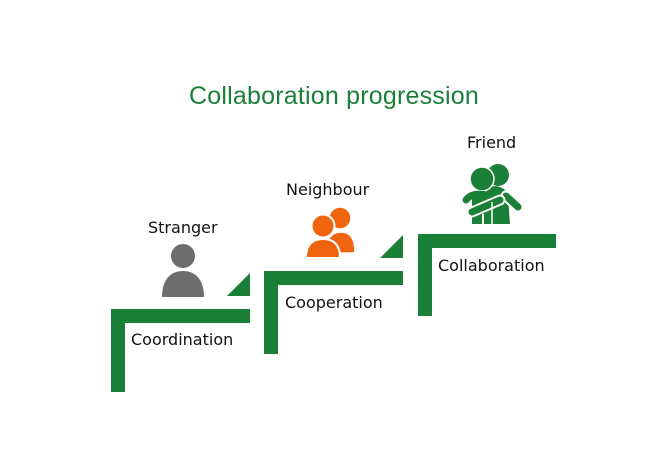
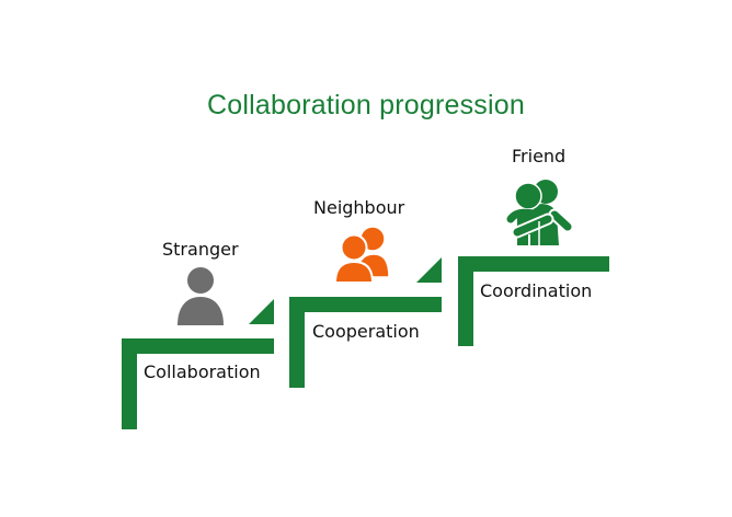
  Collaboration progression
  Stranger
- Coordination
+ Collaboration
  Neighbour
  Cooperation
  Friend
- Collaboration
+ Coordination
